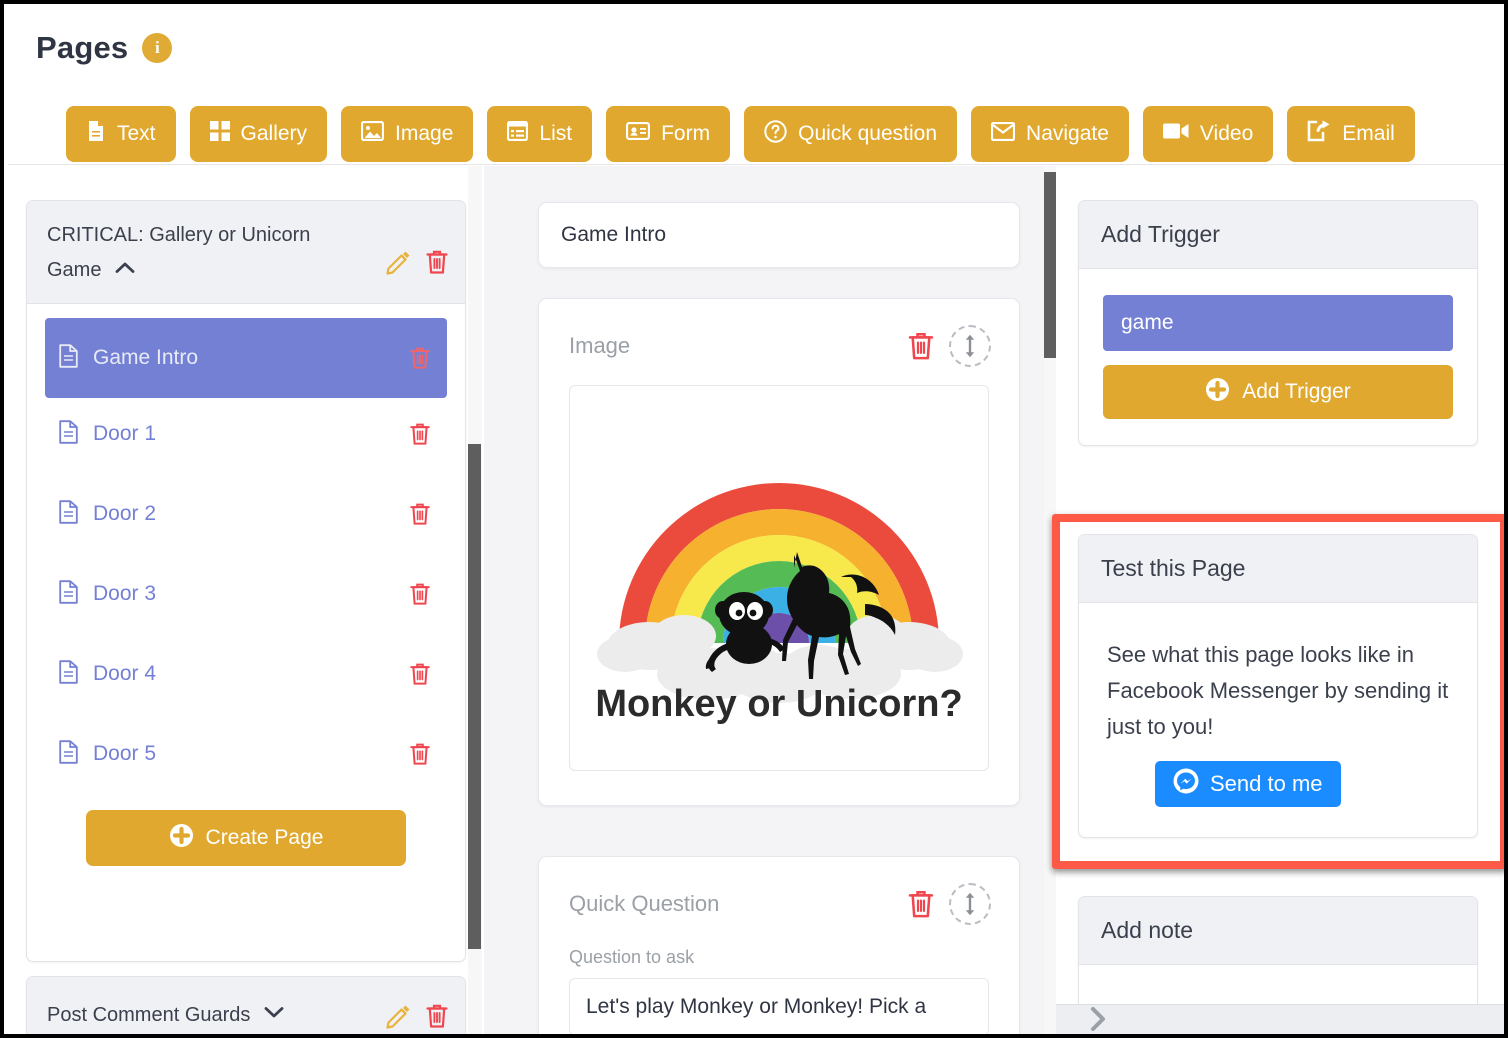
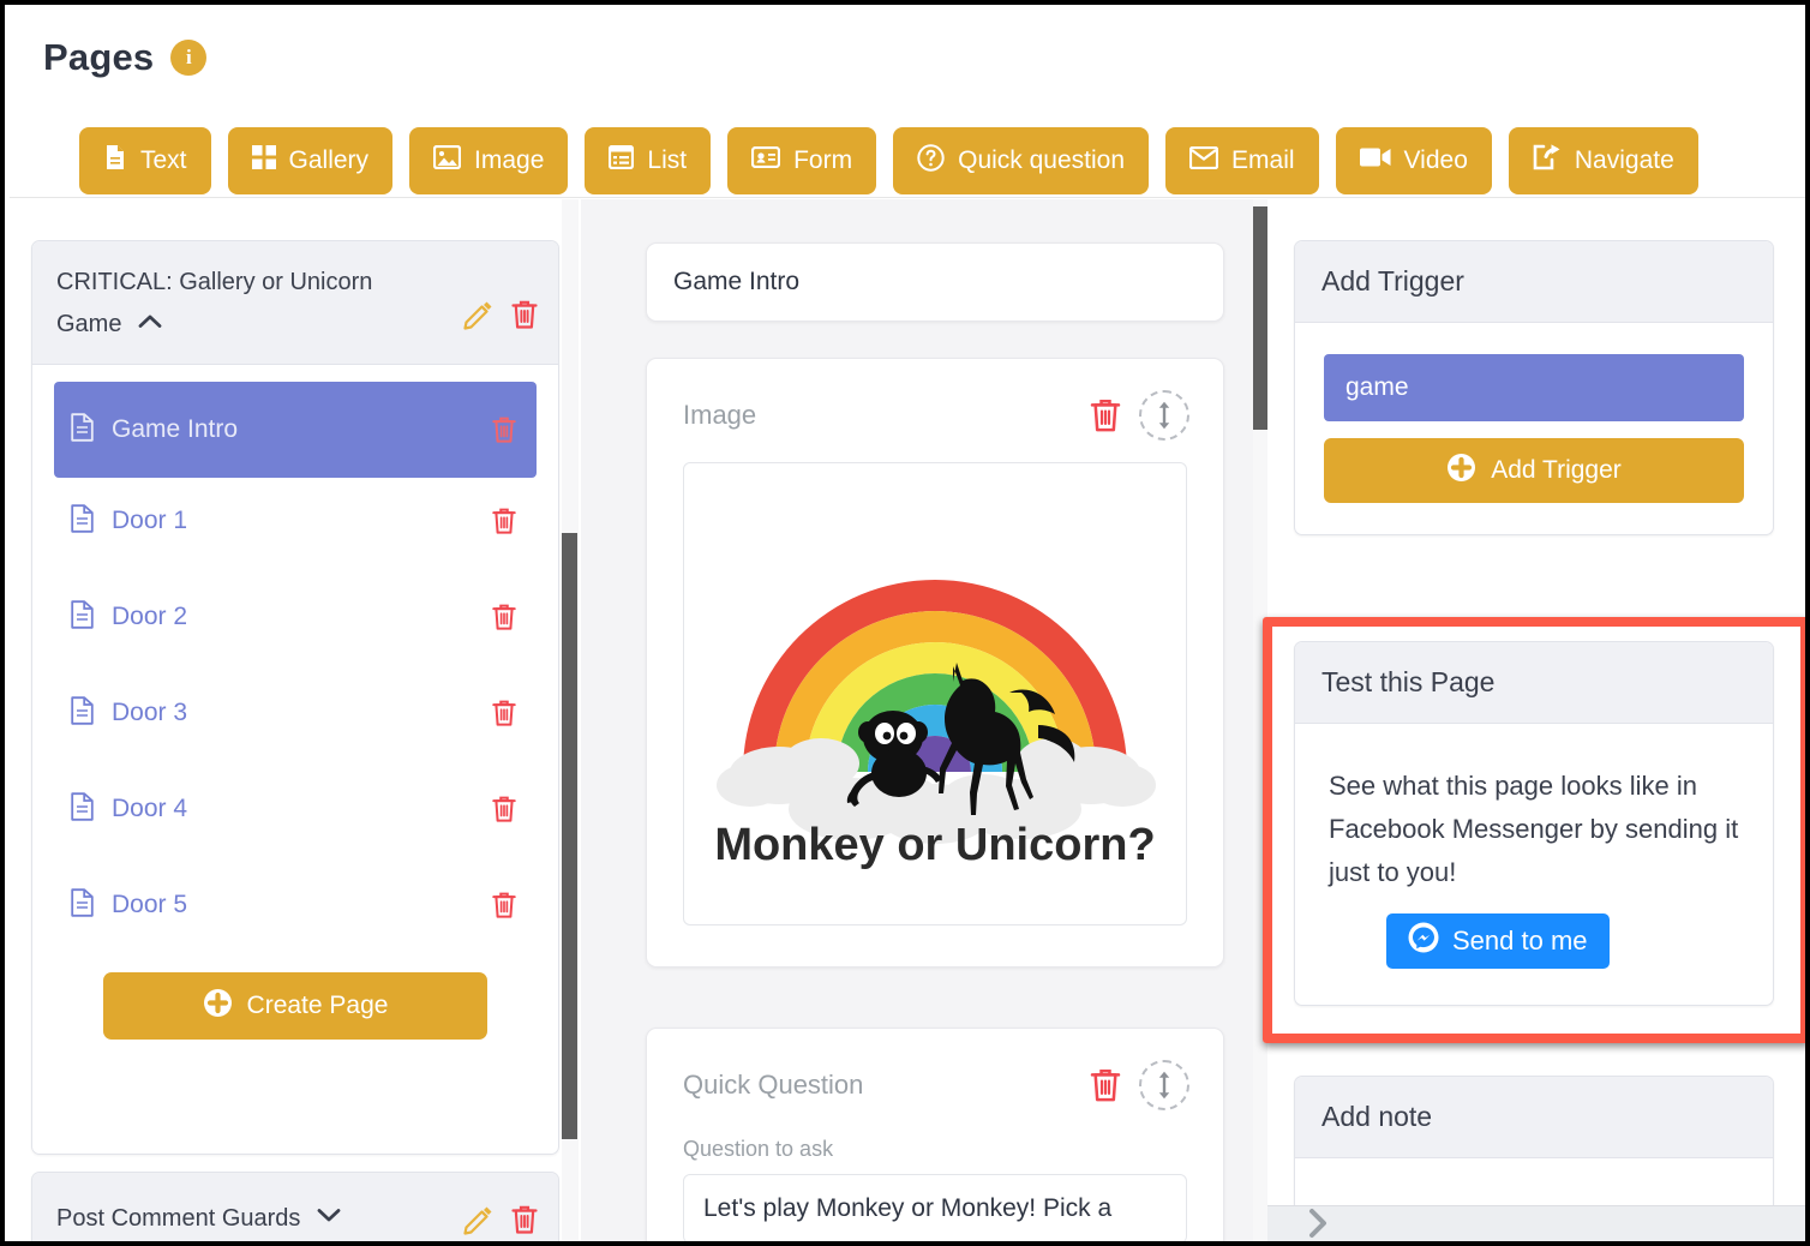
  Pages
  i
  Text
  Gallery
  Image
  List
  Form
  Quick question
- Navigate
+ Email
  Video
- Email
+ Navigate
  CRITICAL: Gallery or Unicorn Game
  Game Intro
  Door 1
  Door 2
  Door 3
  Door 4
  Door 5
  Create Page
  Post Comment Guards
  Game Intro
  Image
  Monkey or Unicorn?
  Quick Question
  Question to ask
  Let's play Monkey or Monkey! Pick a
  Add Trigger
  game
  Add Trigger
  Test this Page
  See what this page looks like in Facebook Messenger by sending it just to you!
  Send to me
  Add note
